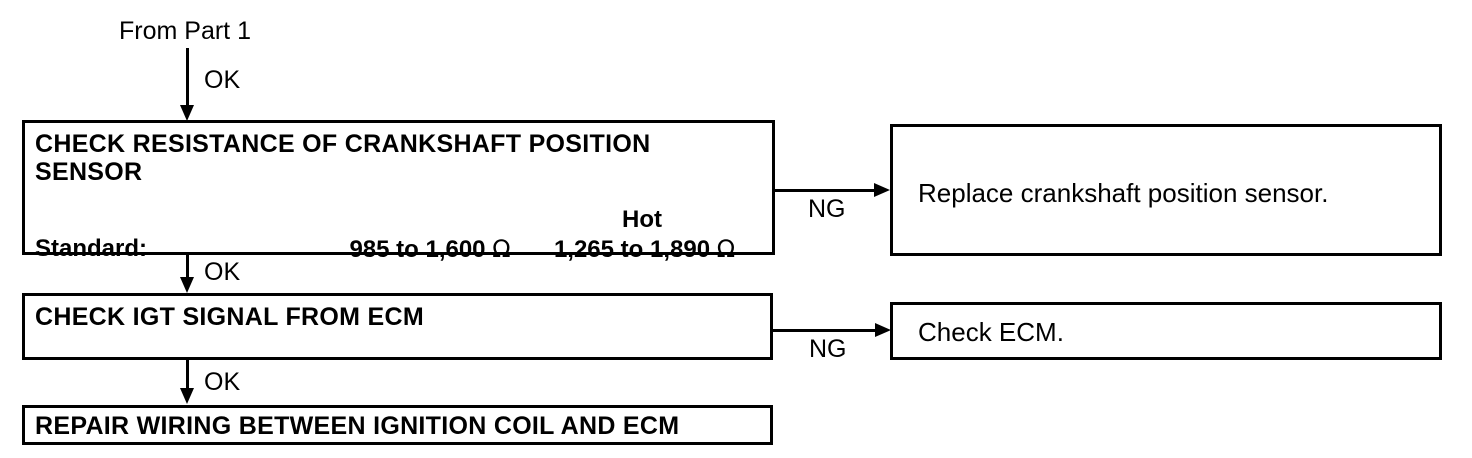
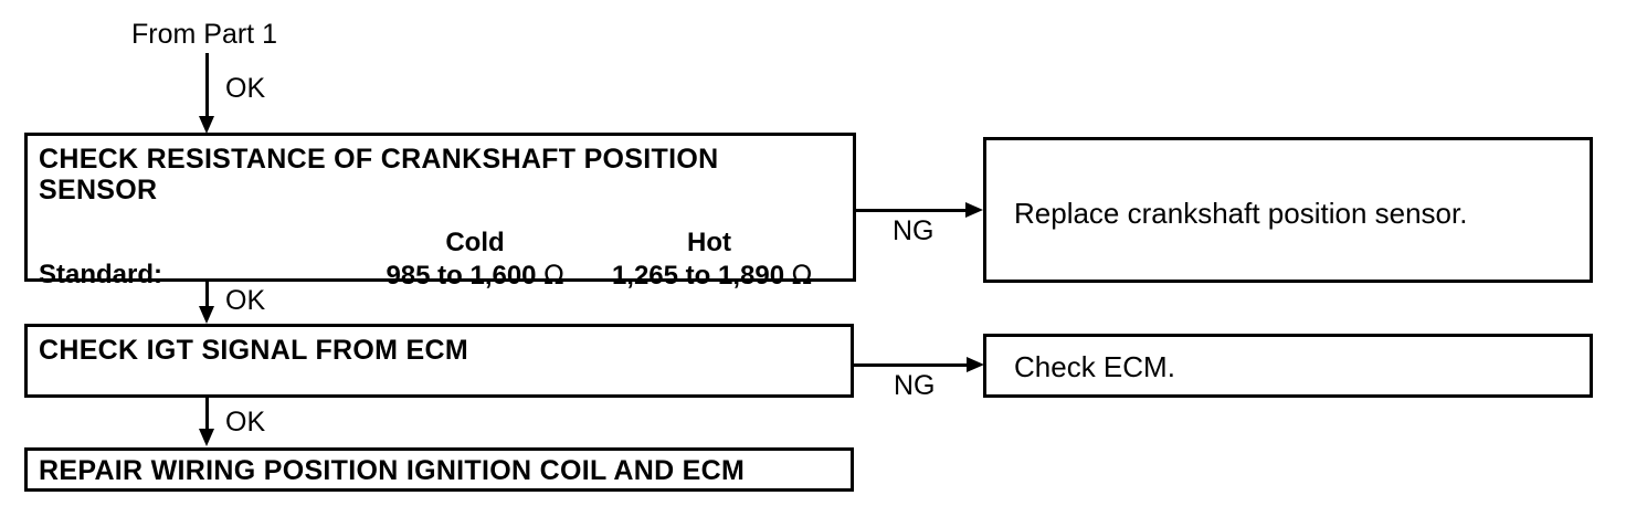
  From Part 1
  OK
  CHECK RESISTANCE OF CRANKSHAFT POSITION
  SENSOR
+ Cold
  Hot
  Standard:
  985 to 1,600 Ω
  1,265 to 1,890 Ω
  NG
  Replace crankshaft position sensor.
  OK
  CHECK IGT SIGNAL FROM ECM
  NG
  Check ECM.
  OK
- REPAIR WIRING BETWEEN IGNITION COIL AND ECM
+ REPAIR WIRING POSITION IGNITION COIL AND ECM
